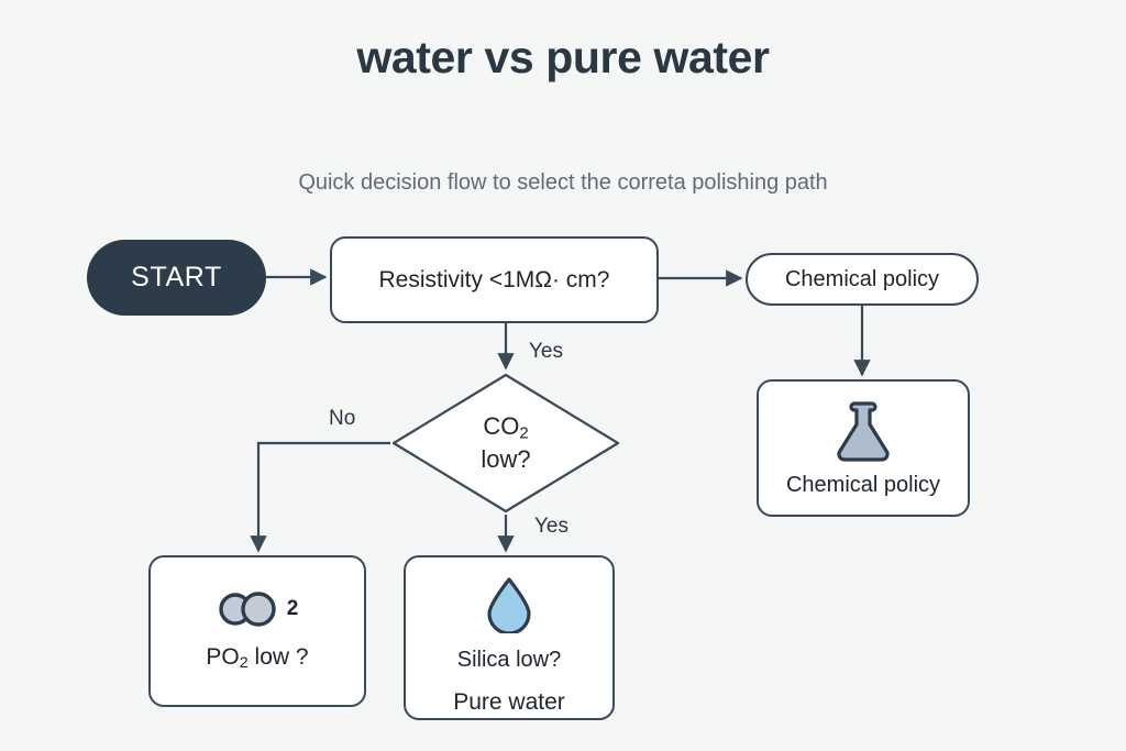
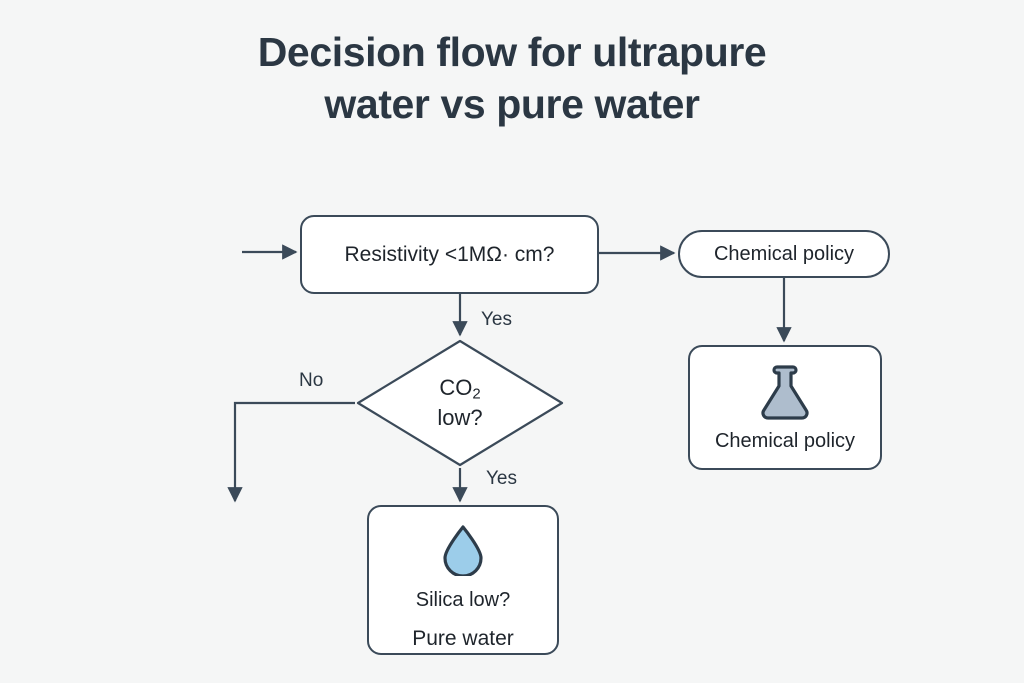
+ Decision flow for ultrapure
  water vs pure water
- Quick decision flow to select the correta polishing path
- START
  Resistivity <1MΩ· cm?
  Chemical policy
  Chemical policy
  CO2
  low?
- 2
- PO2 low ?
  Silica low?
  Pure water
  Yes
  No
  Yes
